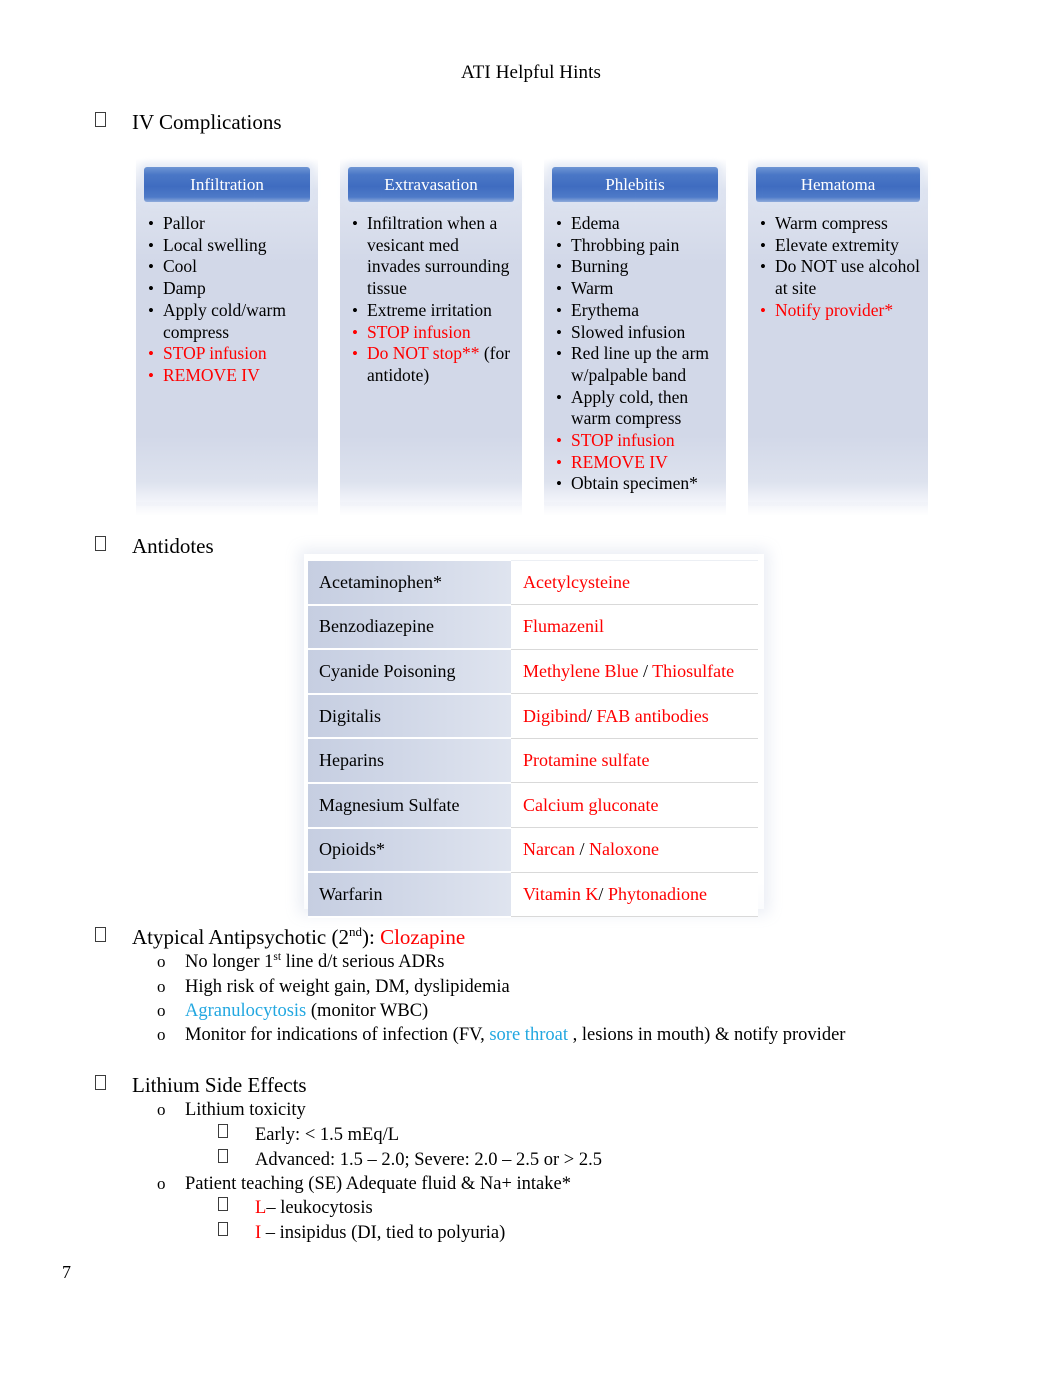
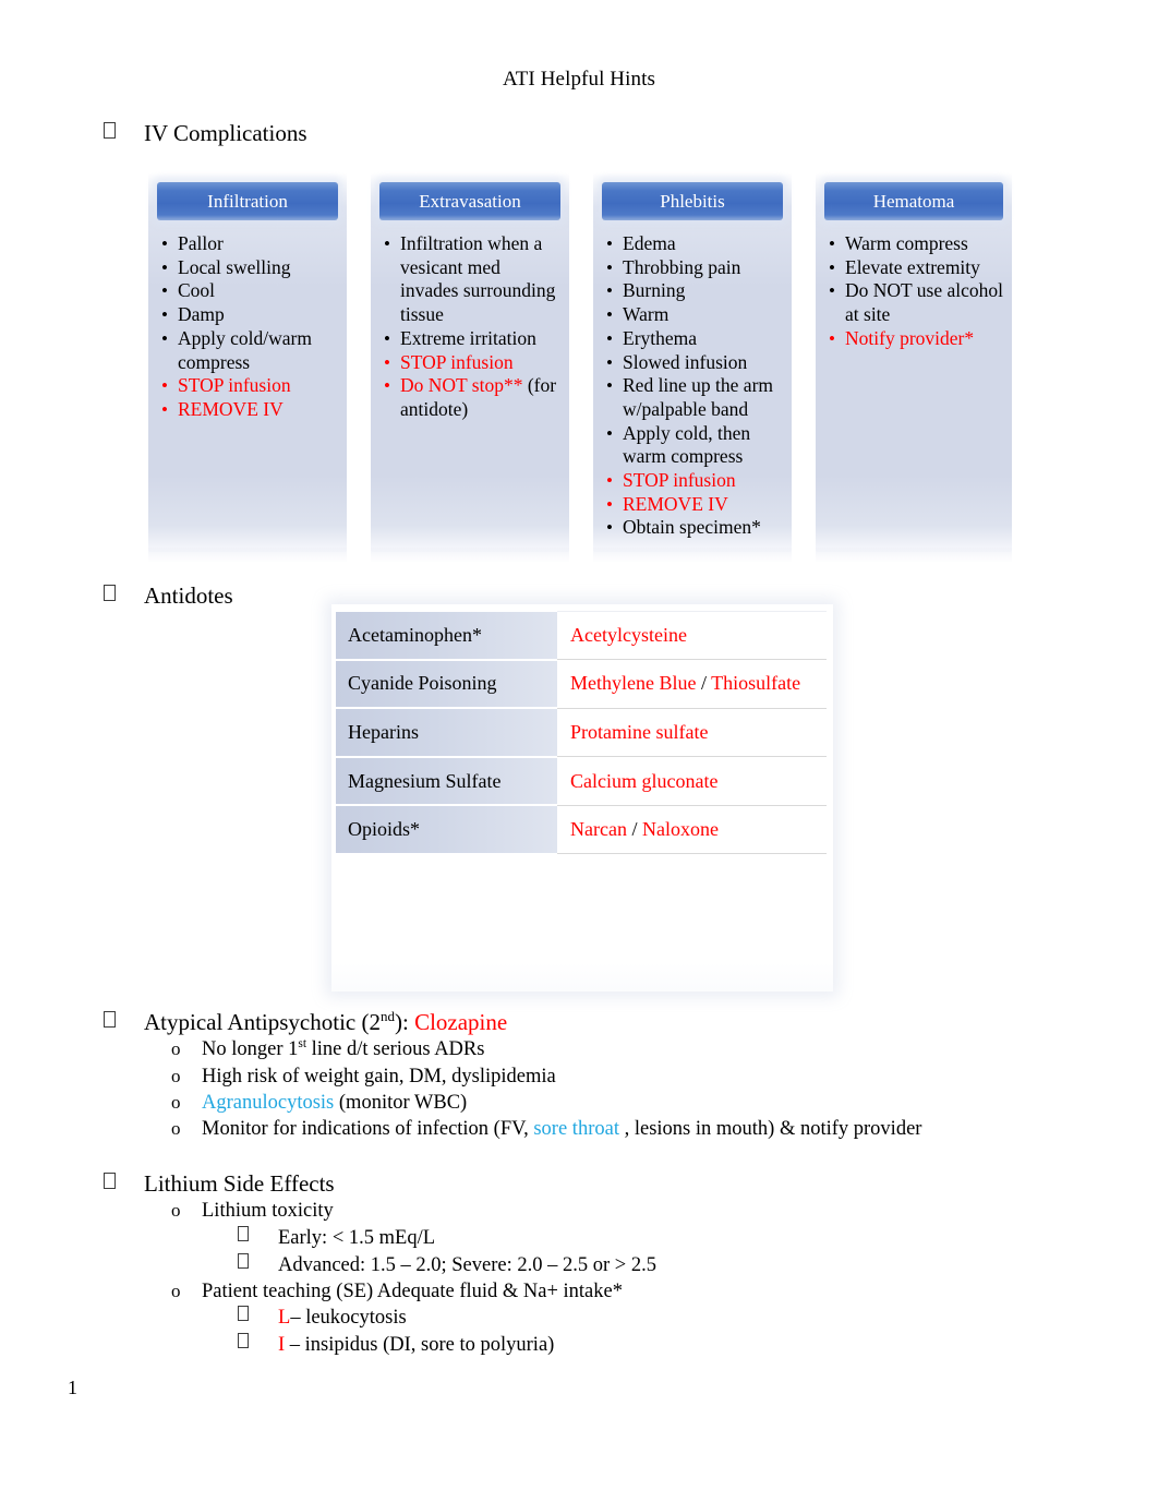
  ATI Helpful Hints
  IV Complications
  Infiltration
  •
  Pallor
  •
  Local swelling
  •
  Cool
  •
  Damp
  •
  Apply cold/warm compress
  •
  STOP infusion
  •
  REMOVE IV
  Extravasation
  •
  Infiltration when a vesicant med invades surrounding tissue
  •
  Extreme irritation
  •
  STOP infusion
  •
  Do NOT stop** (for antidote)
  Phlebitis
  •
  Edema
  •
  Throbbing pain
  •
  Burning
  •
  Warm
  •
  Erythema
  •
  Slowed infusion
  •
  Red line up the arm w/palpable band
  •
  Apply cold, then warm compress
  •
  STOP infusion
  •
  REMOVE IV
  •
  Obtain specimen*
  Hematoma
  •
  Warm compress
  •
  Elevate extremity
  •
  Do NOT use alcohol at site
  •
  Notify provider*
  Antidotes
  Acetaminophen*	Acetylcysteine
- Benzodiazepine	Flumazenil
  Cyanide Poisoning	Methylene Blue / Thiosulfate
- Digitalis	Digibind/ FAB antibodies
  Heparins	Protamine sulfate
  Magnesium Sulfate	Calcium gluconate
  Opioids*	Narcan / Naloxone
- Warfarin	Vitamin K/ Phytonadione
  Atypical Antipsychotic (2nd): Clozapine
  o
  No longer 1st line d/t serious ADRs
  o
  High risk of weight gain, DM, dyslipidemia
  o
  Agranulocytosis (monitor WBC)
  o
  Monitor for indications of infection (FV, sore throat , lesions in mouth) & notify provider
  Lithium Side Effects
  o
  Lithium toxicity
  Early: < 1.5 mEq/L
  Advanced: 1.5 – 2.0; Severe: 2.0 – 2.5 or > 2.5
  o
  Patient teaching (SE) Adequate fluid & Na+ intake*
  L– leukocytosis
- I – insipidus (DI, tied to polyuria)
+ I – insipidus (DI, sore to polyuria)
- 7
+ 1
